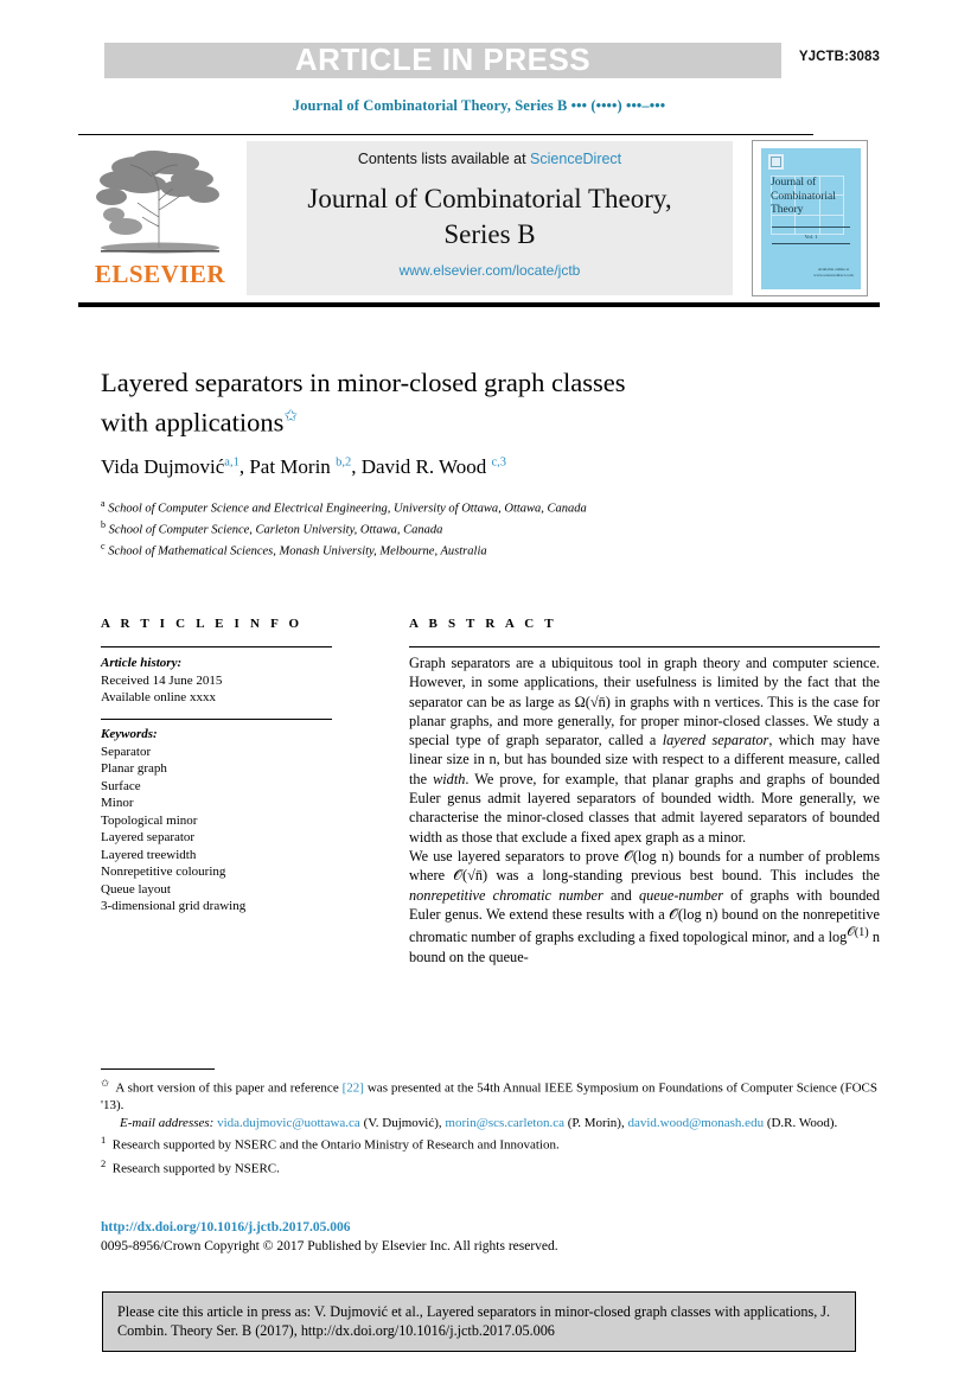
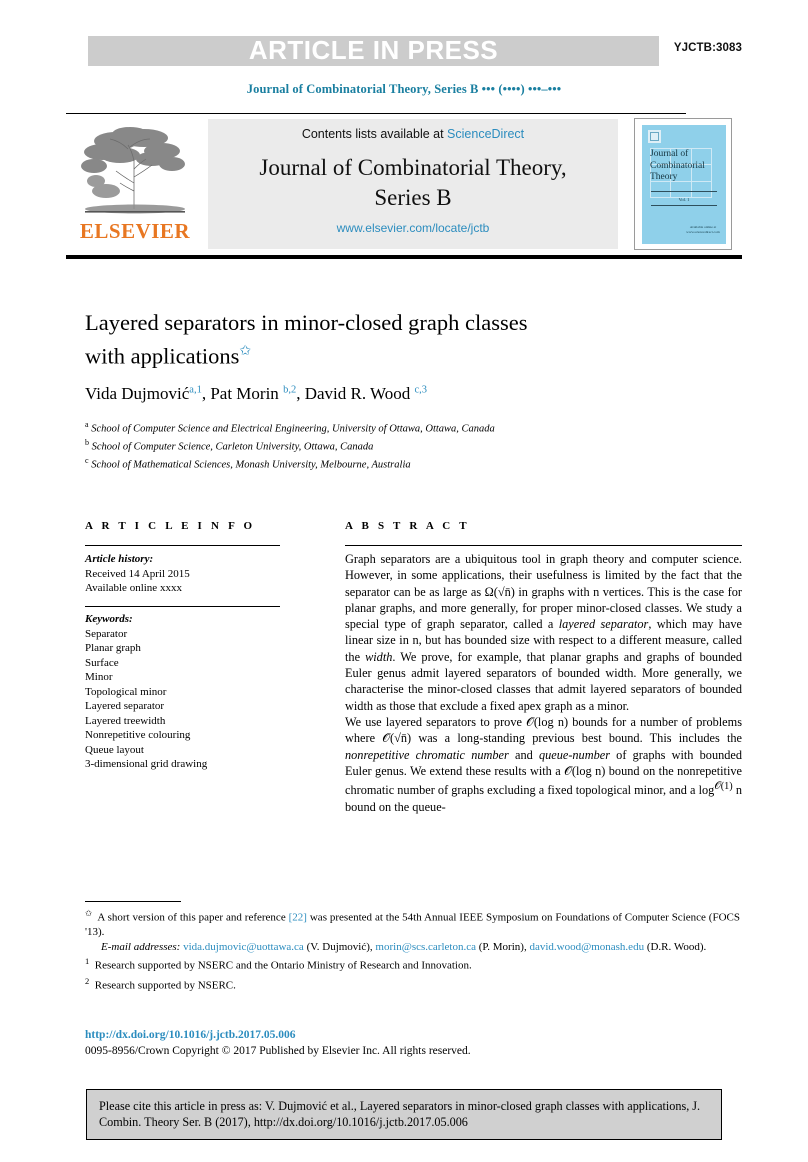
  ARTICLE IN PRESS
  YJCTB:3083
  Journal of Combinatorial Theory, Series B ••• (••••) •••–•••
  ELSEVIER
  Contents lists available at ScienceDirect
  Journal of Combinatorial Theory,
  Series B
  www.elsevier.com/locate/jctb
  Journal of Combinatorial Theory
  Layered separators in minor-closed graph classes
  with applications✩
  Vida Dujmovića,1, Pat Morin b,2, David R. Wood c,3
  a School of Computer Science and Electrical Engineering, University of Ottawa, Ottawa, Canada
  b School of Computer Science, Carleton University, Ottawa, Canada
  c School of Mathematical Sciences, Monash University, Melbourne, Australia
  A R T I C L E I N F O
  A B S T R A C T
  Article history:
- Received 14 June 2015
+ Received 14 April 2015
  Available online xxxx
  Keywords:
  Separator
  Planar graph
  Surface
  Minor
  Topological minor
  Layered separator
  Layered treewidth
  Nonrepetitive colouring
  Queue layout
  3-dimensional grid drawing
  Graph separators are a ubiquitous tool in graph theory and computer science. However, in some applications, their usefulness is limited by the fact that the separator can be as large as Ω(√n̄) in graphs with n vertices. This is the case for planar graphs, and more generally, for proper minor-closed classes. We study a special type of graph separator, called a layered separator, which may have linear size in n, but has bounded size with respect to a different measure, called the width. We prove, for example, that planar graphs and graphs of bounded Euler genus admit layered separators of bounded width. More generally, we characterise the minor-closed classes that admit layered separators of bounded width as those that exclude a fixed apex graph as a minor.
  We use layered separators to prove 𝒪(log n) bounds for a number of problems where 𝒪(√n̄) was a long-standing previous best bound. This includes the nonrepetitive chromatic number and queue-number of graphs with bounded Euler genus. We extend these results with a 𝒪(log n) bound on the nonrepetitive chromatic number of graphs excluding a fixed topological minor, and a log𝒪(1) n bound on the queue-
  ✩ A short version of this paper and reference [22] was presented at the 54th Annual IEEE Symposium on Foundations of Computer Science (FOCS '13).
  E-mail addresses: vida.dujmovic@uottawa.ca (V. Dujmović), morin@scs.carleton.ca (P. Morin), david.wood@monash.edu (D.R. Wood).
  1 Research supported by NSERC and the Ontario Ministry of Research and Innovation.
  2 Research supported by NSERC.
  http://dx.doi.org/10.1016/j.jctb.2017.05.006
  0095-8956/Crown Copyright © 2017 Published by Elsevier Inc. All rights reserved.
  Please cite this article in press as: V. Dujmović et al., Layered separators in minor-closed graph classes with applications, J. Combin. Theory Ser. B (2017), http://dx.doi.org/10.1016/j.jctb.2017.05.006
